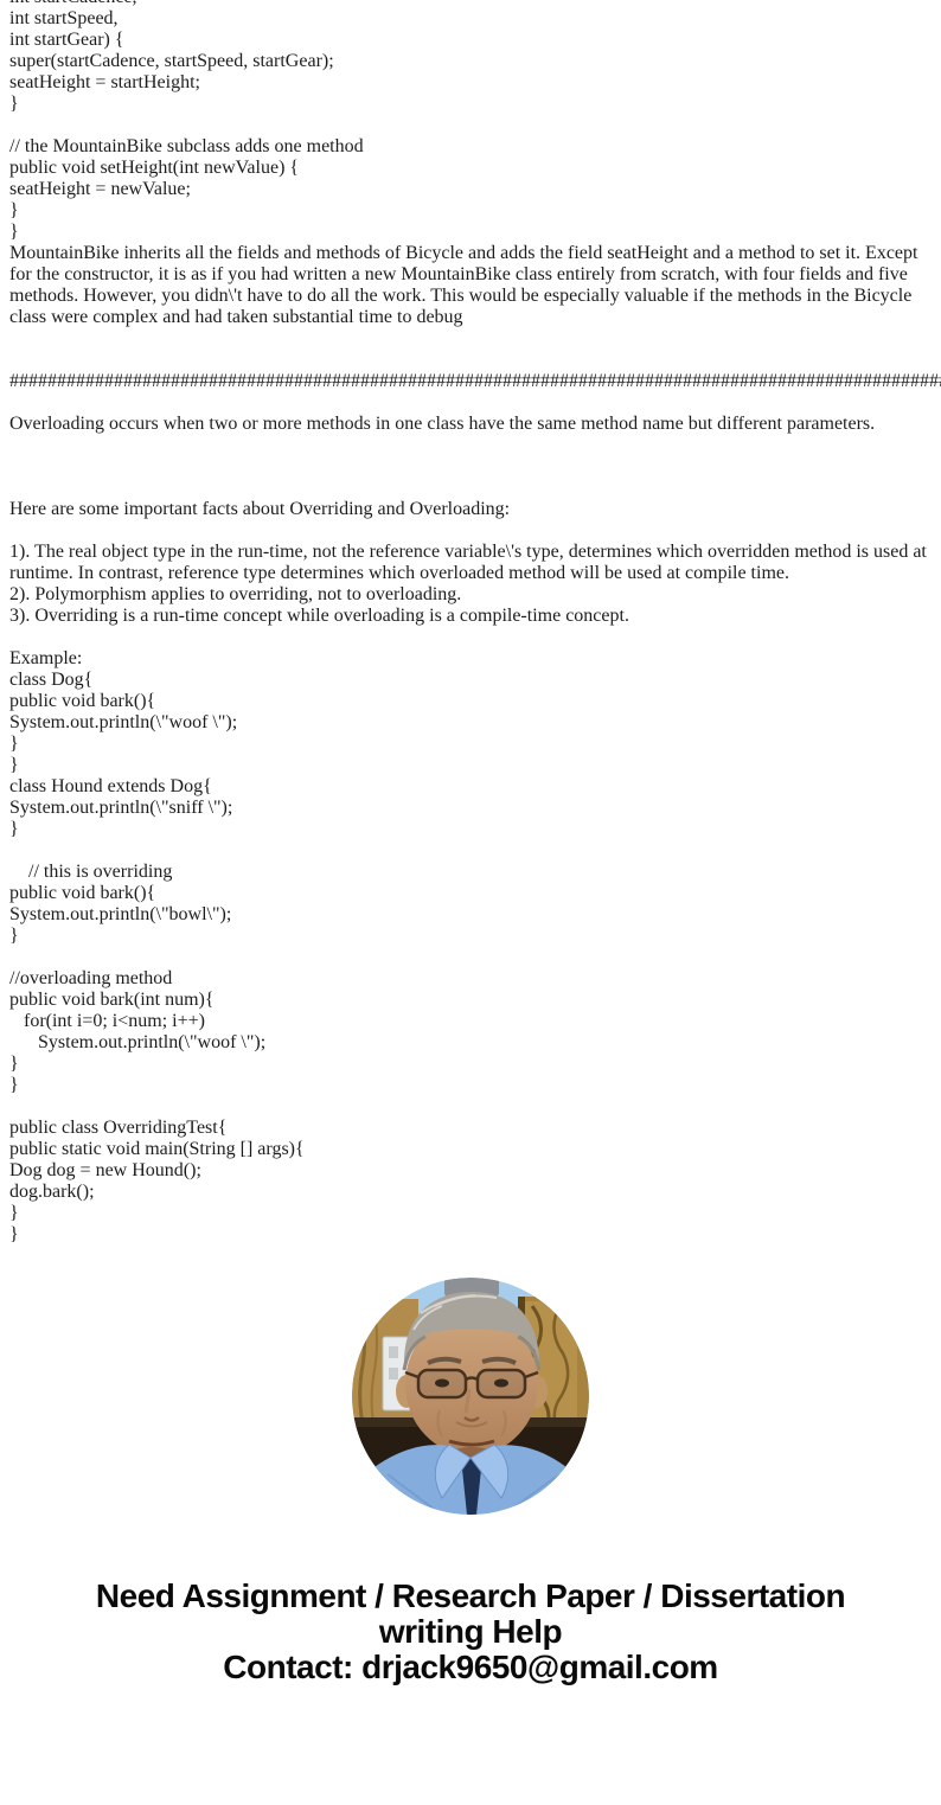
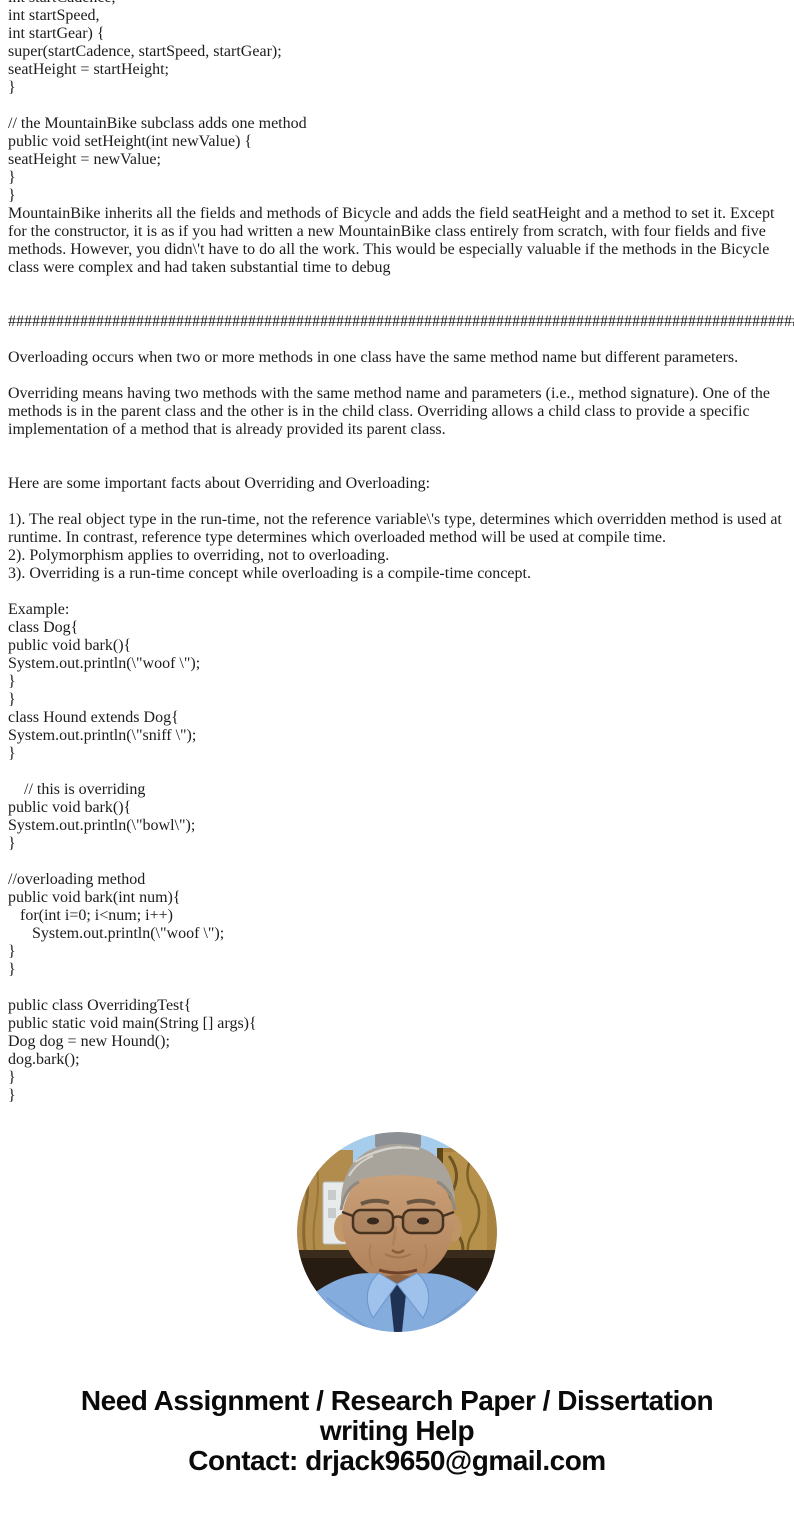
  int startSpeed,
  int startGear) {
  super(startCadence, startSpeed, startGear);
  seatHeight = startHeight;
  }
  // the MountainBike subclass adds one method
  public void setHeight(int newValue) {
  seatHeight = newValue;
  }
  }
  MountainBike inherits all the fields and methods of Bicycle and adds the field seatHeight and a method to set it. Except for the constructor, it is as if you had written a new MountainBike class entirely from scratch, with four fields and five methods. However, you didn\'t have to do all the work. This would be especially valuable if the methods in the Bicycle class were complex and had taken substantial time to debug
  ##################################################################################################
  Overloading occurs when two or more methods in one class have the same method name but different parameters.
+ Overriding means having two methods with the same method name and parameters (i.e., method signature). One of the methods is in the parent class and the other is in the child class. Overriding allows a child class to provide a specific implementation of a method that is already provided its parent class.
  Here are some important facts about Overriding and Overloading:
  1). The real object type in the run-time, not the reference variable\'s type, determines which overridden method is used at runtime. In contrast, reference type determines which overloaded method will be used at compile time.
  2). Polymorphism applies to overriding, not to overloading.
  3). Overriding is a run-time concept while overloading is a compile-time concept.
  Example:
  class Dog{
  public void bark(){
  System.out.println(\"woof \");
  }
  }
  class Hound extends Dog{
  System.out.println(\"sniff \");
  }
  // this is overriding
  public void bark(){
  System.out.println(\"bowl\");
  }
  //overloading method
  public void bark(int num){
  for(int i=0; i<num; i++)
  System.out.println(\"woof \");
  }
  }
  public class OverridingTest{
  public static void main(String [] args){
  Dog dog = new Hound();
  dog.bark();
  }
  }
  Need Assignment / Research Paper / Dissertation
  writing Help
  Contact: drjack9650@gmail.com
